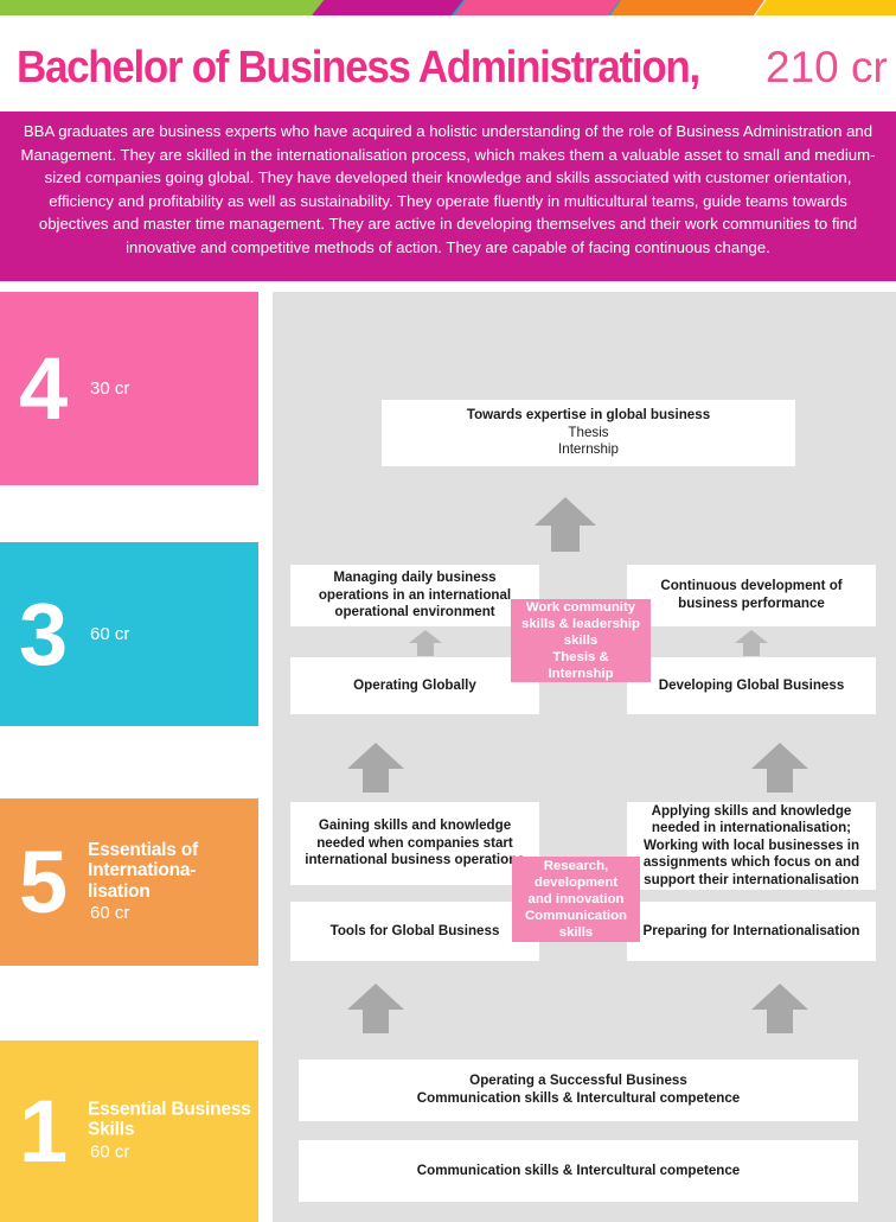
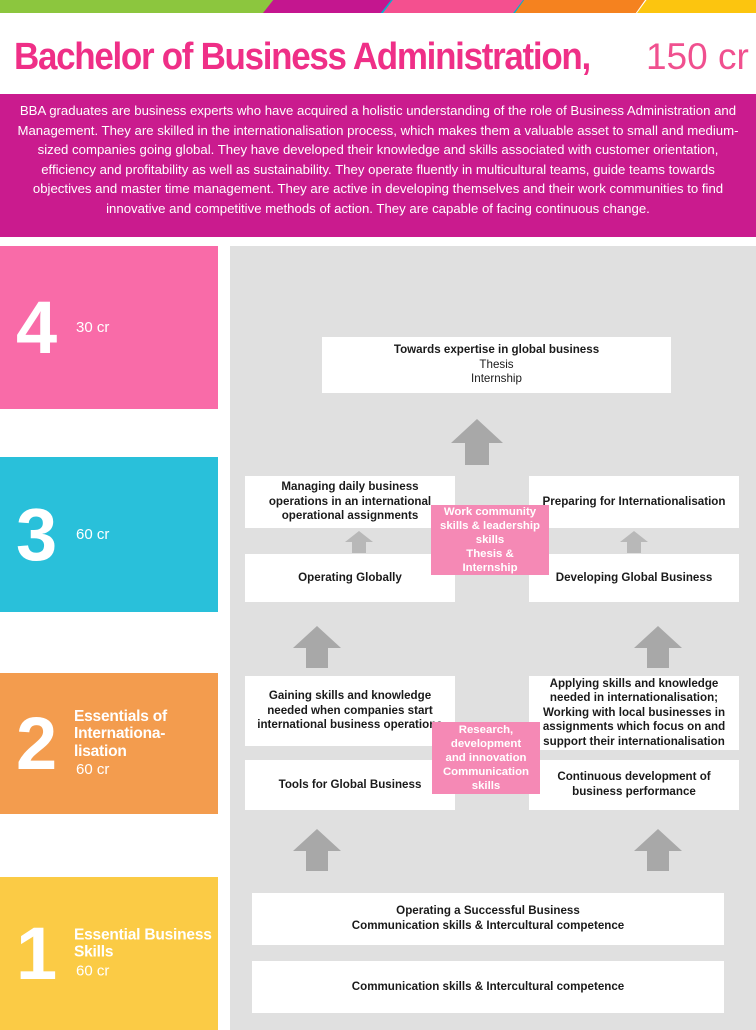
- Bachelor of Business Administration, 210 cr
+ Bachelor of Business Administration, 150 cr
  BBA graduates are business experts who have acquired a holistic understanding of the role of Business Administration and Management. They are skilled in the internationalisation process, which makes them a valuable asset to small and medium-sized companies going global. They have developed their knowledge and skills associated with customer orientation, efficiency and profitability as well as sustainability. They operate fluently in multicultural teams, guide teams towards objectives and master time management. They are active in developing themselves and their work communities to find innovative and competitive methods of action. They are capable of facing continuous change.
  4
  30 cr
  Towards expertise in global business
  Thesis
  Internship
  3
  60 cr
- Managing daily business operations in an international operational environment
+ Managing daily business operations in an international operational assignments
- Continuous development of business performance
+ Preparing for Internationalisation
  Operating Globally
  Developing Global Business
  Work community
  skills & leadership
  skills
  Thesis &
  Internship
- 5
+ 2
  Essentials of Internationa-lisation
  60 cr
  Gaining skills and knowledge needed when companies start international business operatio
  Applying skills and knowledge needed in internationalisation; Working with local businesses in assignments which focus on and support their internationalisation
  Tools for Global Business
- Preparing for Internationalisation
+ Continuous development of business performance
  Research,
  development
  and innovation
  Communication
  skills
  1
  Essential Business Skills
  60 cr
  Operating a Successful Business
  Communication skills & Intercultural competence
  Communication skills & Intercultural competence
